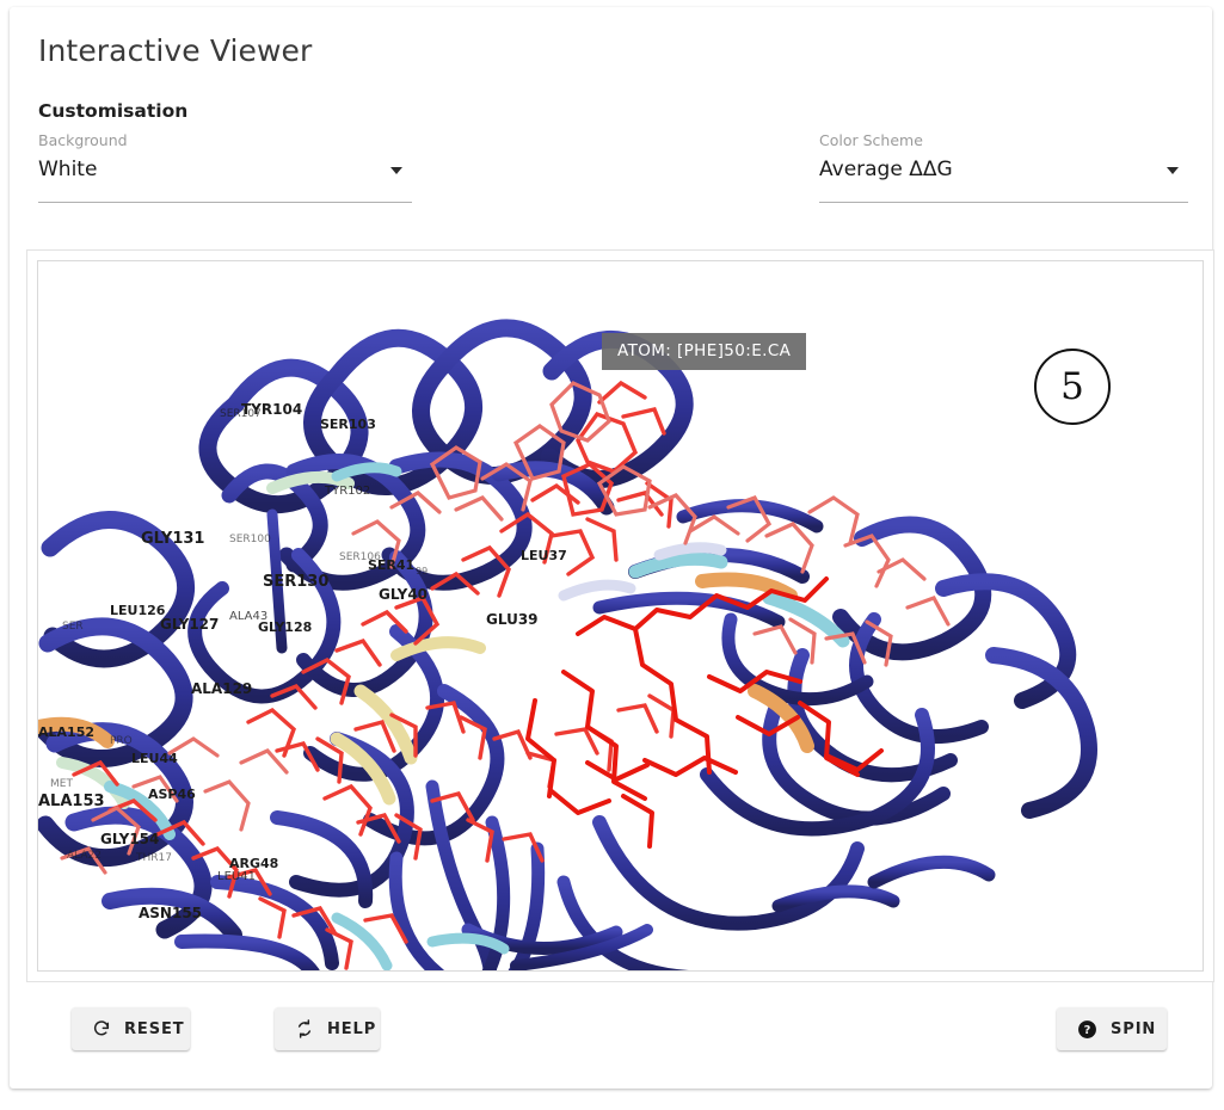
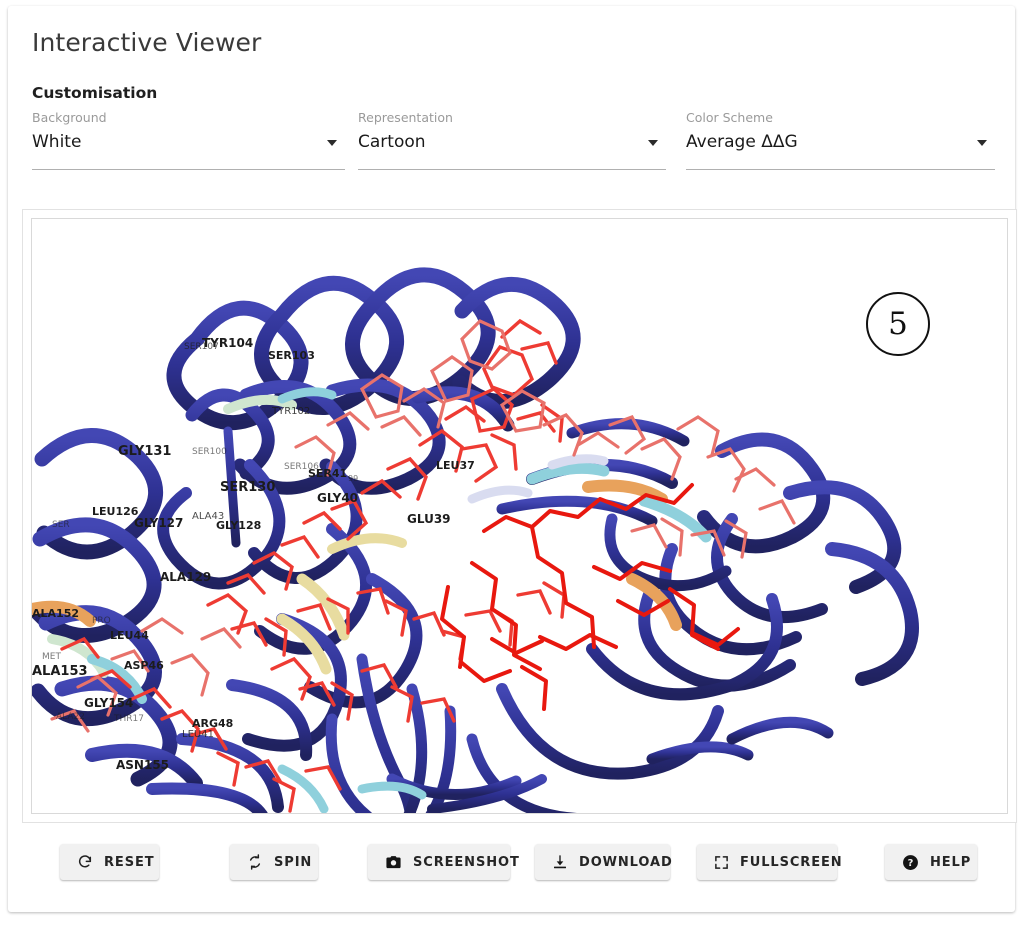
  Interactive Viewer
  Customisation
  Background
  White
+ Representation
+ Cartoon
  Color Scheme
  Average ΔΔG
  SER107
  TYR104
  SER103
  TYR102
  SER100
  GLY131
  SER106
  SER41
  99
  LEU37
  SER130
  GLY40
  GLU39
  LEU126
  GLY127
  ALA43
  GLY128
  SER
  ALA129
  ALA152
  PRO
  LEU44
  MET
  ALA153
  ASP46
  GLY154
  ALA22
  THR17
  LEU41
  ARG48
  ASN155
- ATOM: [PHE]50:E.CA
  RESET
- HELP
+ SPIN
+ SCREENSHOT
+ DOWNLOAD
+ FULLSCREEN
  ?
- SPIN
+ HELP
  5
